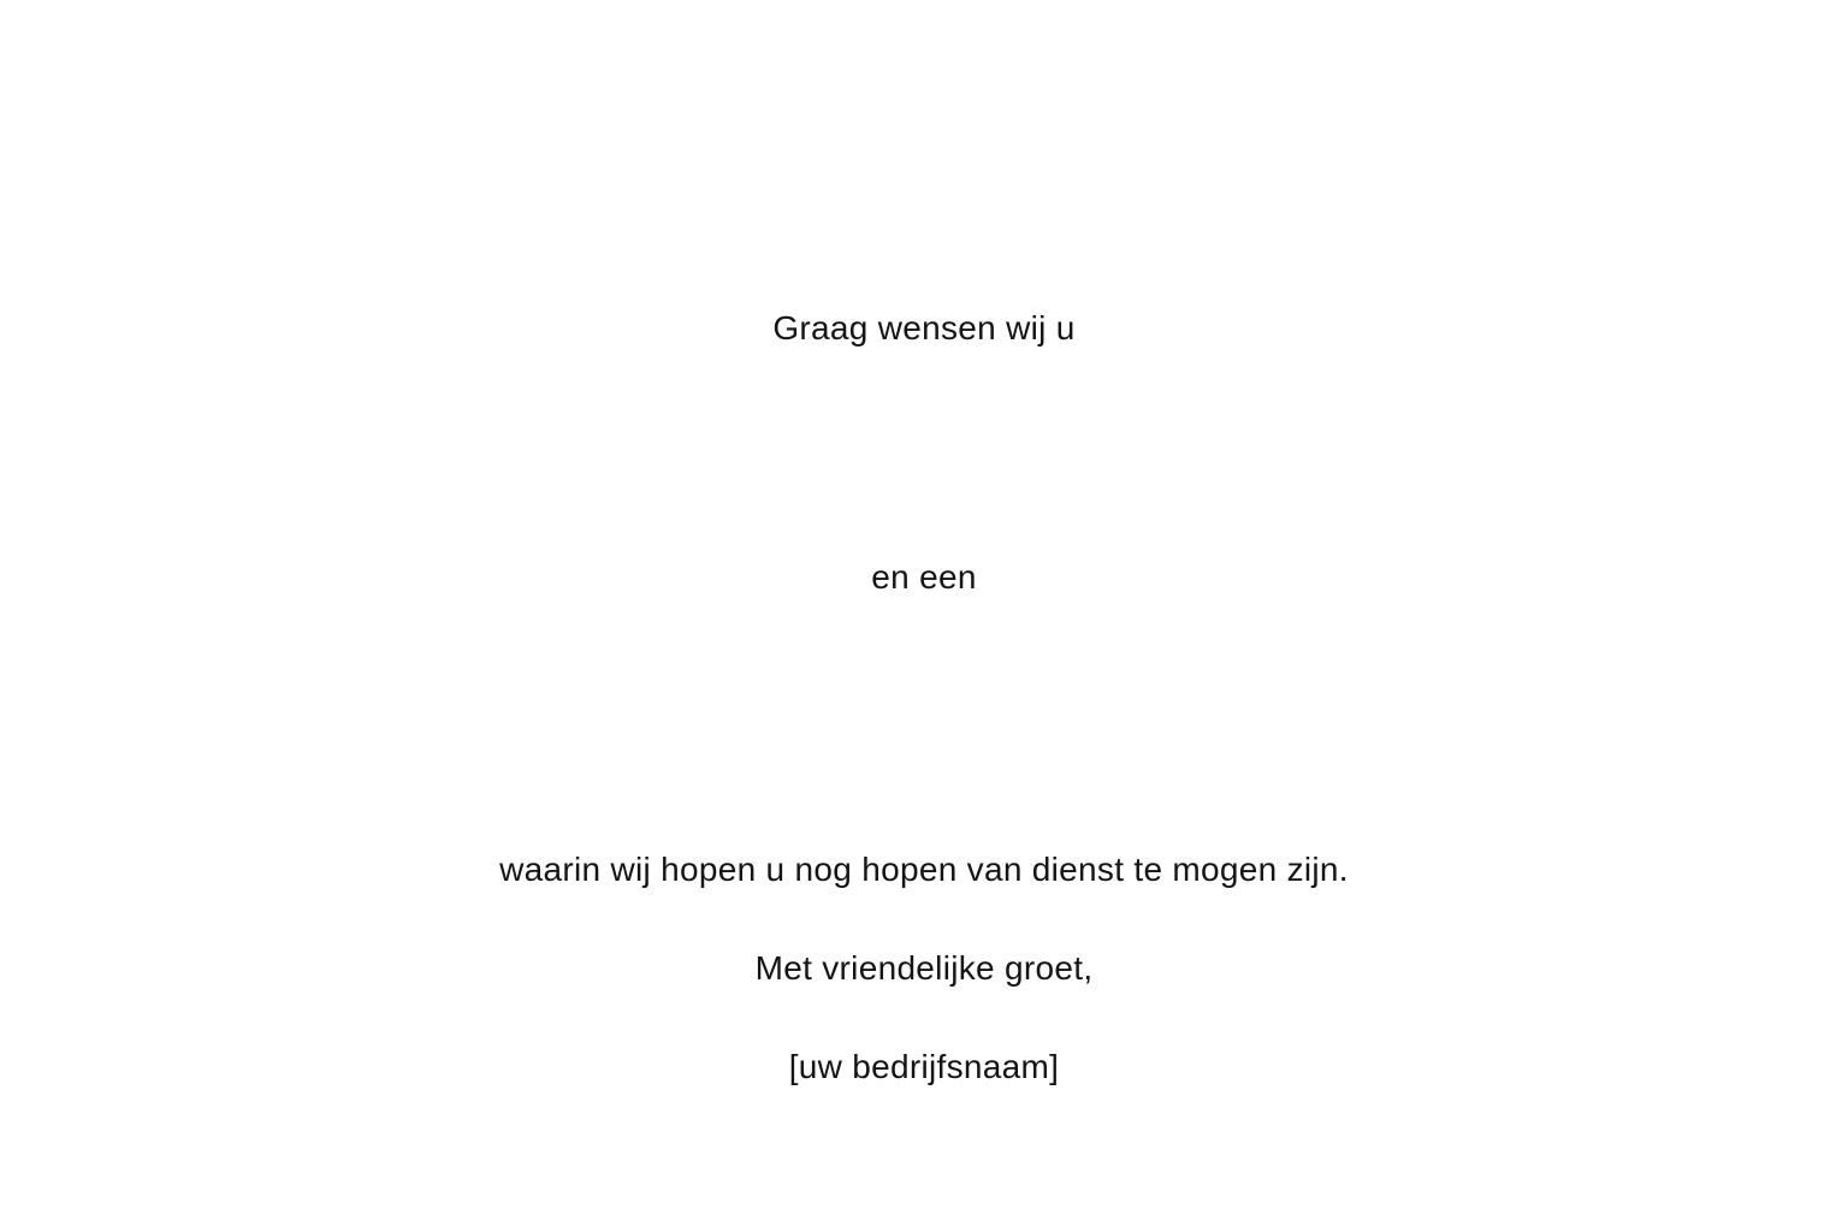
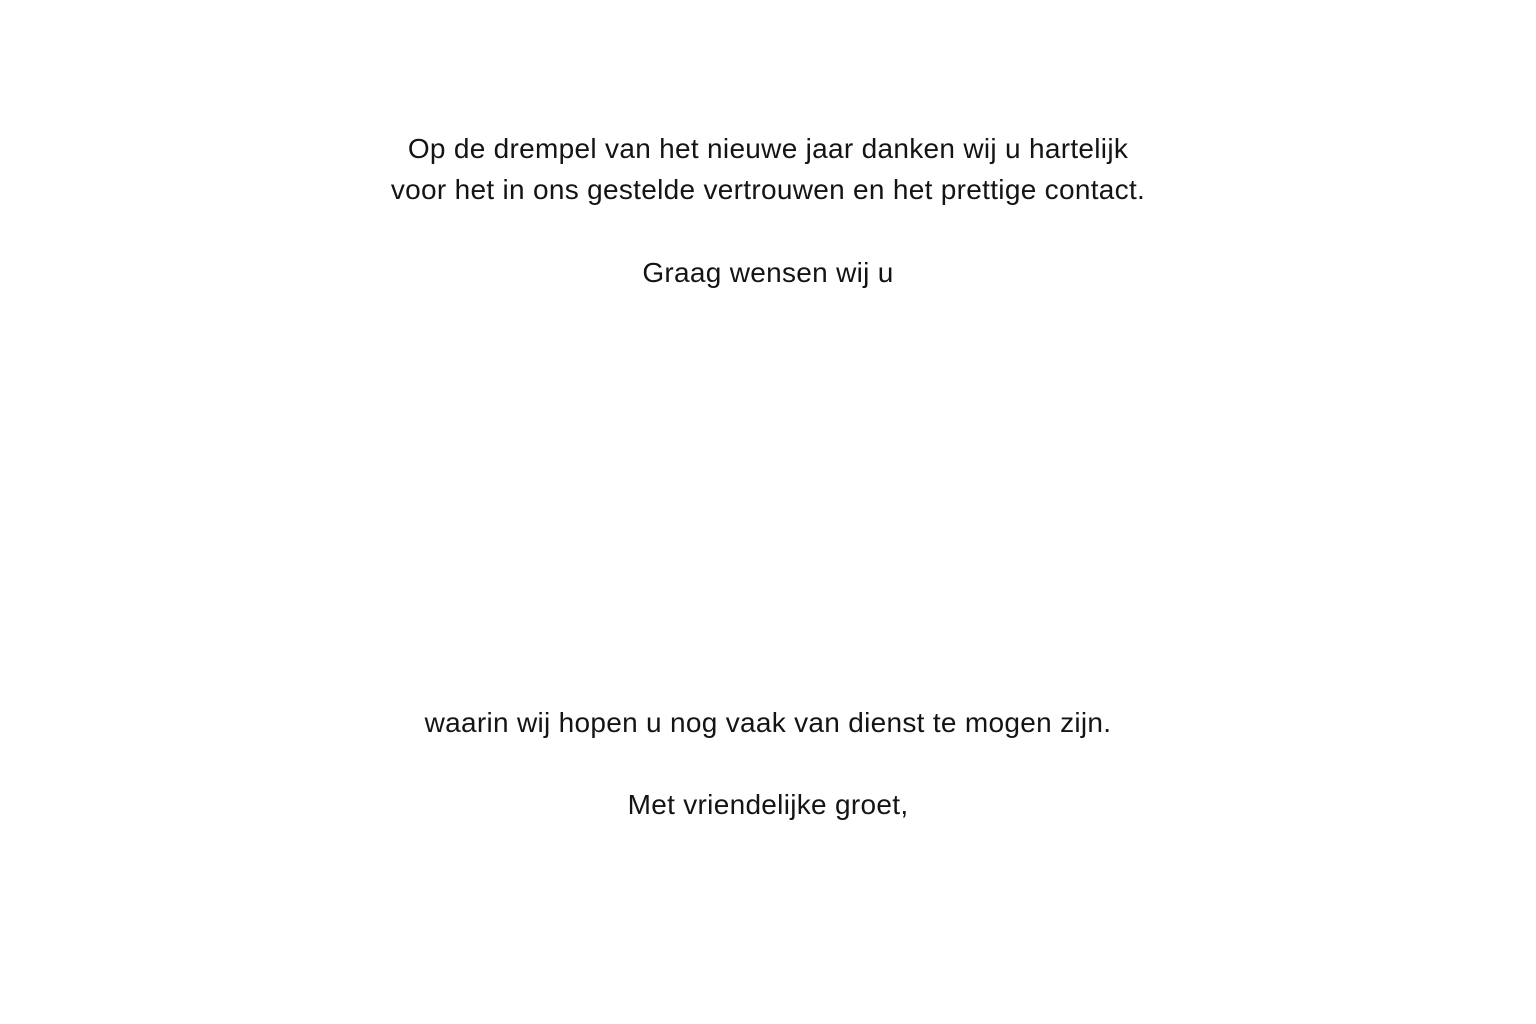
+ Op de drempel van het nieuwe jaar danken wij u hartelijk
+ voor het in ons gestelde vertrouwen en het prettige contact.
  Graag wensen wij u
- en een
- waarin wij hopen u nog hopen van dienst te mogen zijn.
+ waarin wij hopen u nog vaak van dienst te mogen zijn.
  Met vriendelijke groet,
- [uw bedrijfsnaam]
